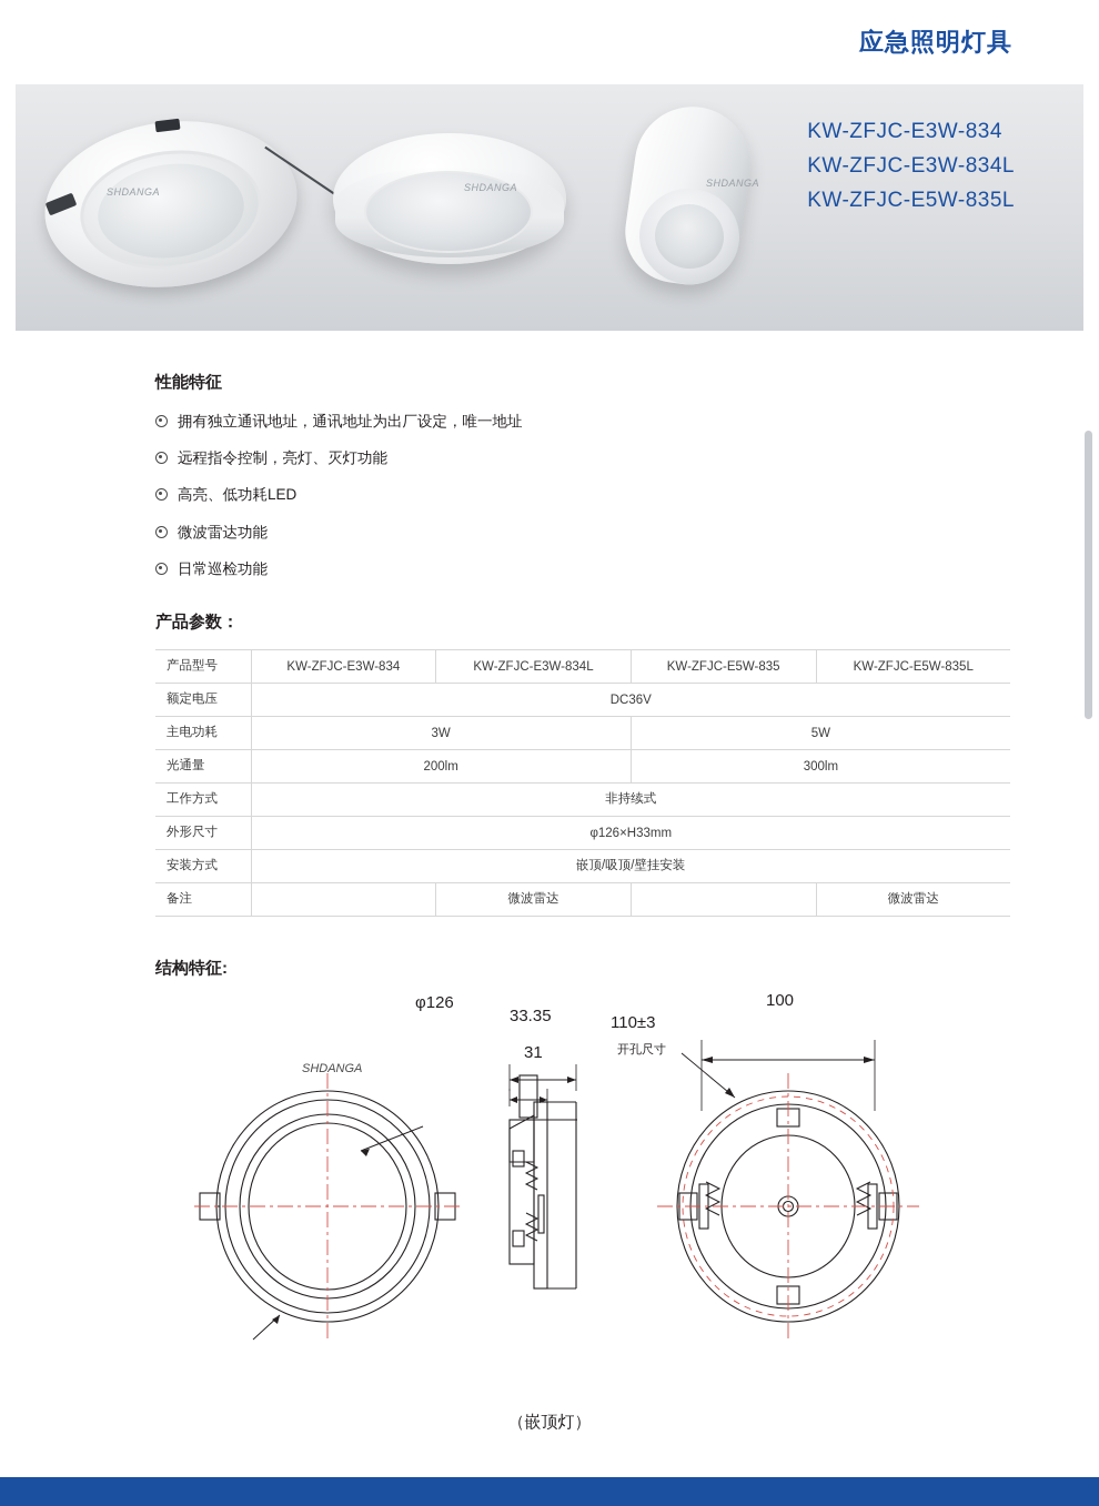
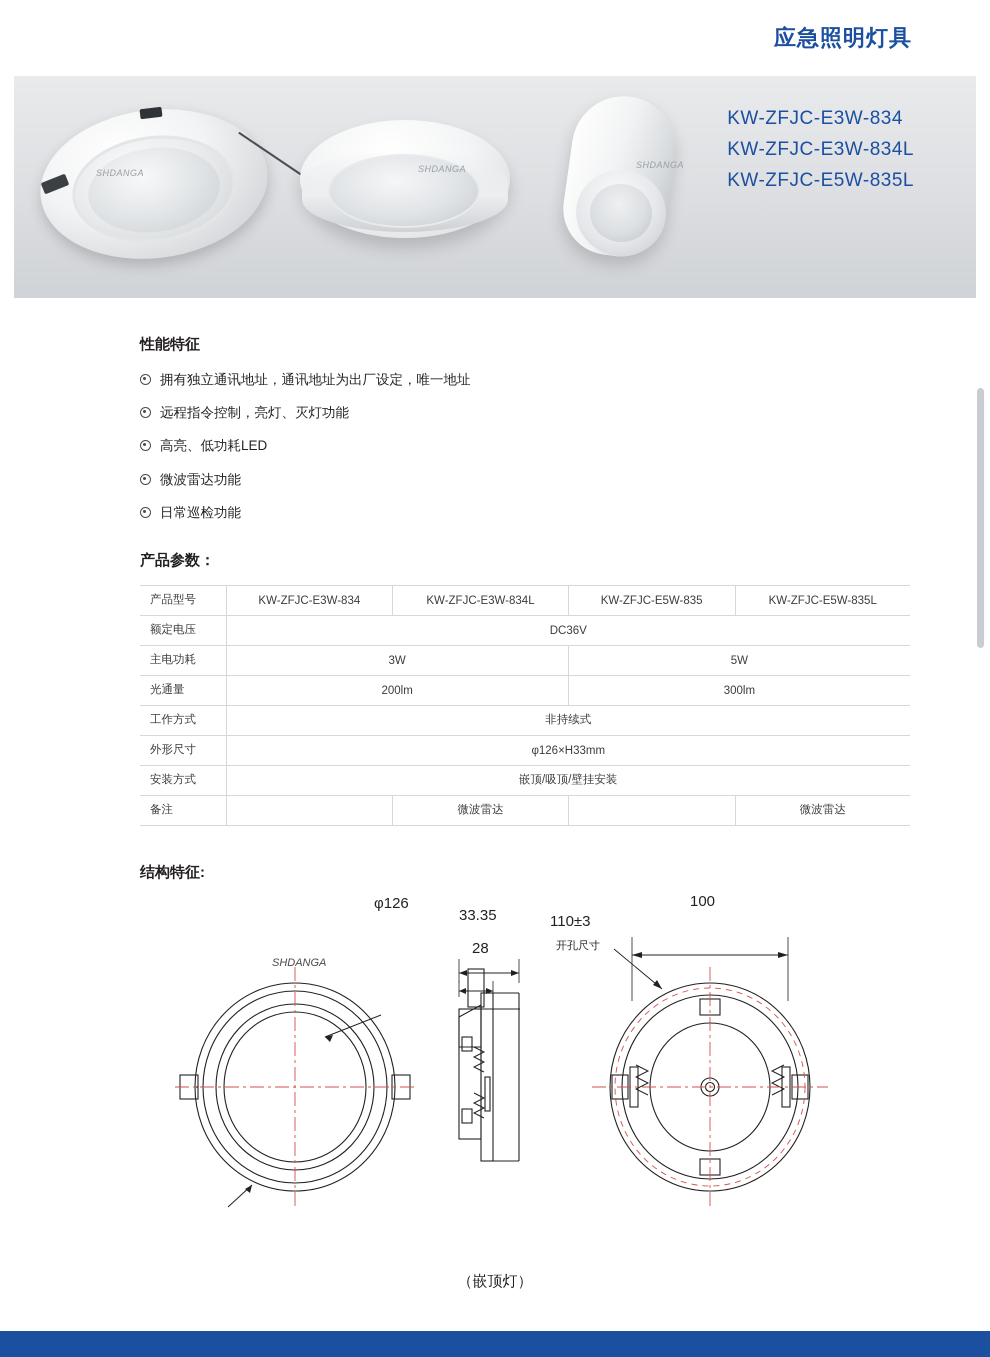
  应急照明灯具
  SHDANGA
  SHDANGA
  SHDANGA
  KW-ZFJC-E3W-834
  KW-ZFJC-E3W-834L
  KW-ZFJC-E5W-835L
  性能特征
  拥有独立通讯地址，通讯地址为出厂设定，唯一地址
  远程指令控制，亮灯、灭灯功能
  高亮、低功耗LED
  微波雷达功能
  日常巡检功能
  产品参数：
  产品型号	KW-ZFJC-E3W-834	KW-ZFJC-E3W-834L	KW-ZFJC-E5W-835	KW-ZFJC-E5W-835L
  额定电压	DC36V
  主电功耗	3W	5W
  光通量	200lm	300lm
  工作方式	非持续式
  外形尺寸	φ126×H33mm
  安装方式	嵌顶/吸顶/壁挂安装
  备注		微波雷达		微波雷达
  结构特征:
  φ126
  33.35
- 31
+ 28
  110±3
  开孔尺寸
  100
  SHDANGA
  （嵌顶灯）
